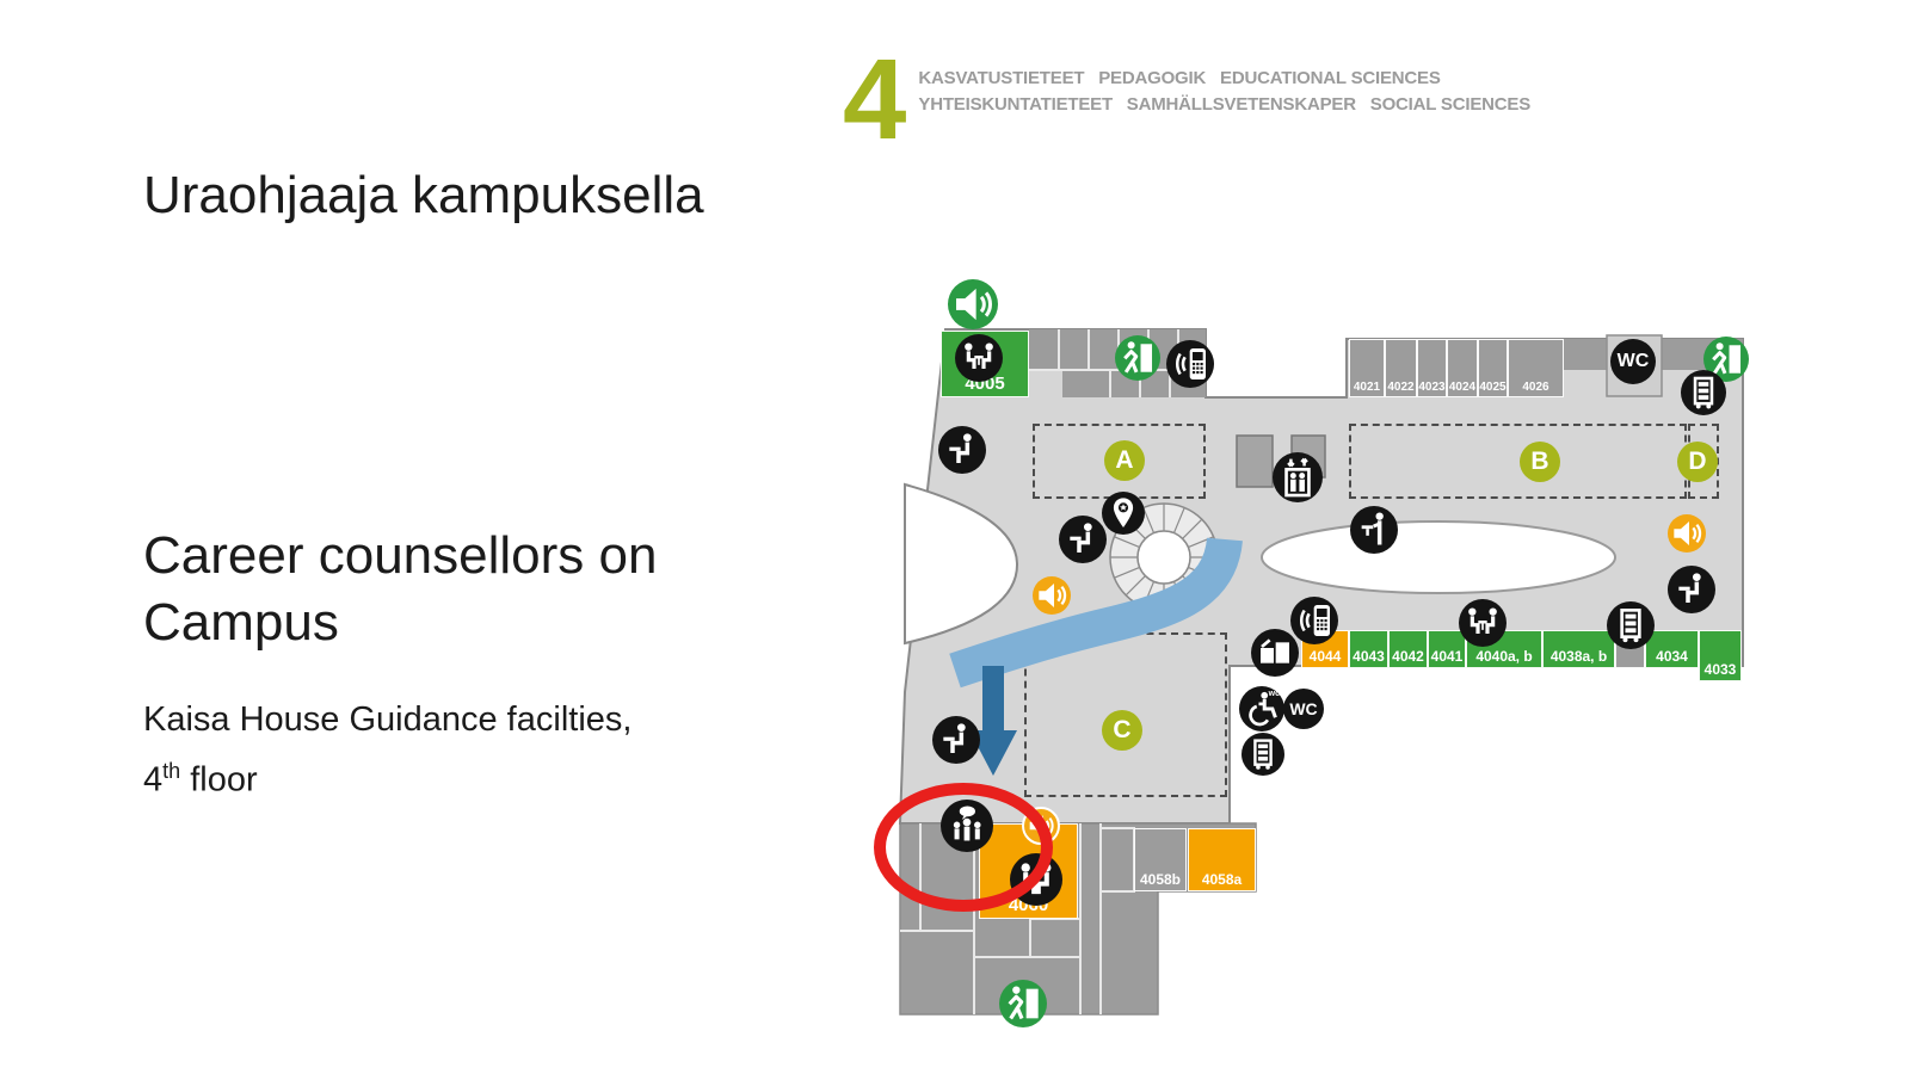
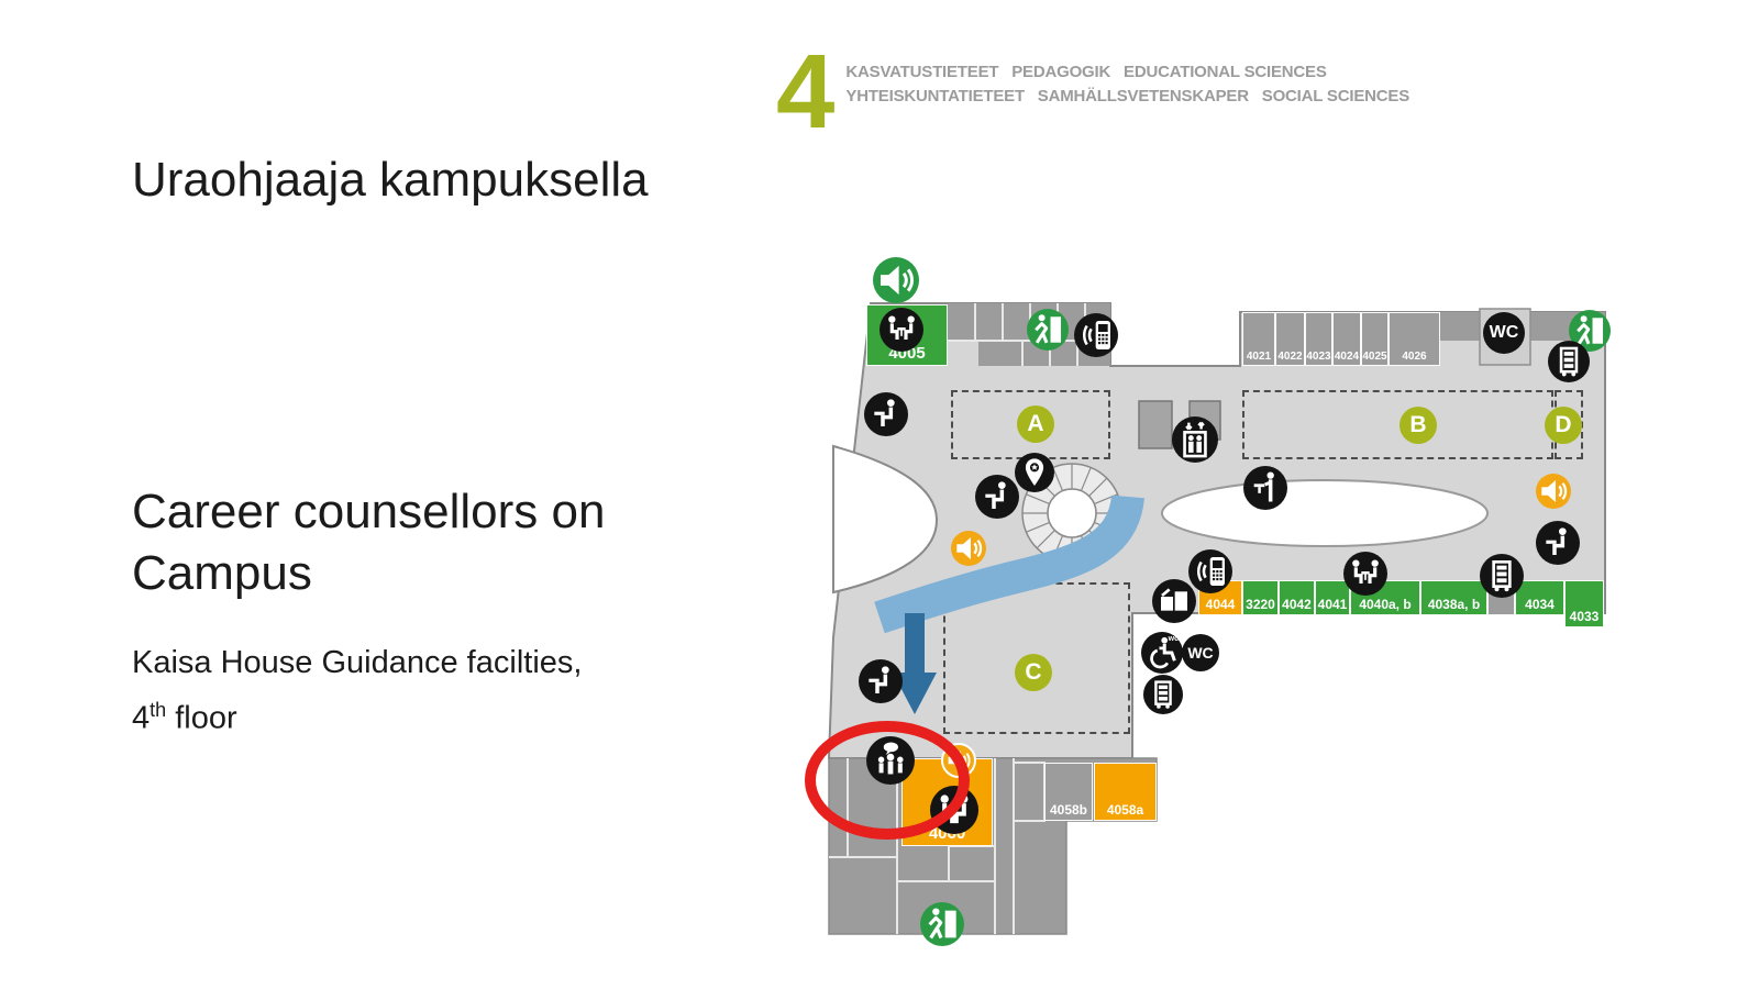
  4
  KASVATUSTIETEET PEDAGOGIK EDUCATIONAL SCIENCES
  YHTEISKUNTATIETEET SAMHÄLLSVETENSKAPER SOCIAL SCIENCES
  Uraohjaaja kampuksella
  Career counsellors on Campus
  Kaisa House Guidance facilties, 4th floor
  4005
  4021
  4022
  4023
  4024
  4025
  4026
  4044
- 4043
+ 3220
  4042
  4041
  4040a, b
  4038a, b
  4034
  4033
  400
  4058b
  4058a
  A
  B
  C
  D
  WC
  WC
